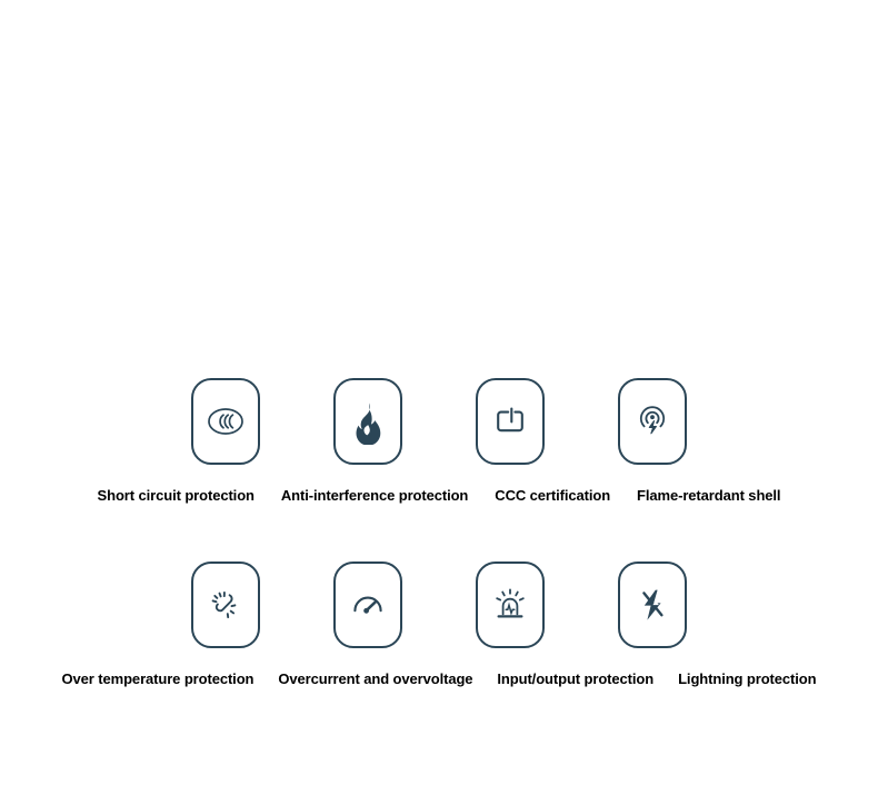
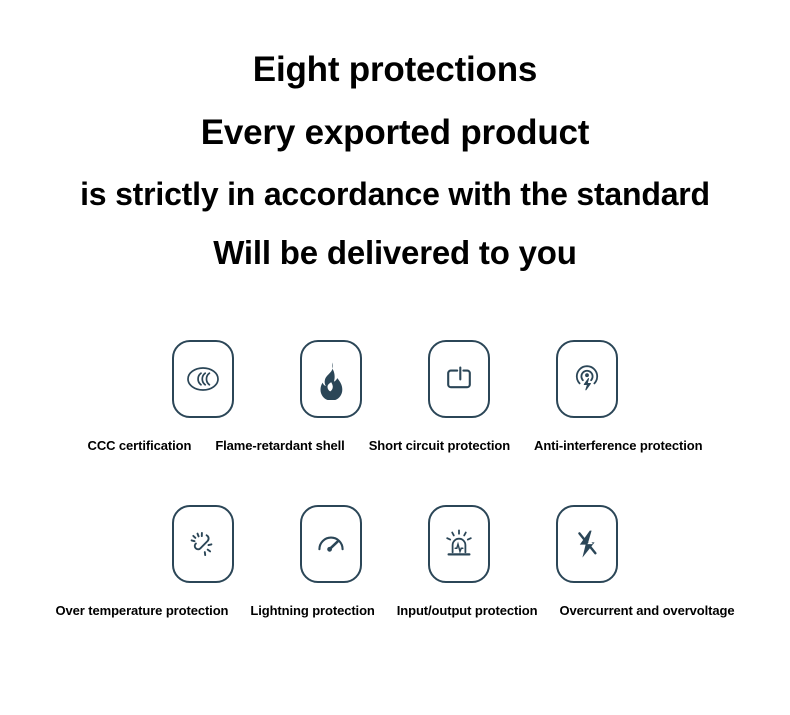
+ Eight protections
+ Every exported product
+ is strictly in accordance with the standard
+ Will be delivered to you
- Short circuit protection
+ CCC certification
- Anti-interference protection
+ Flame-retardant shell
- CCC certification
+ Short circuit protection
- Flame-retardant shell
+ Anti-interference protection
  Over temperature protection
- Overcurrent and overvoltage
+ Lightning protection
  Input/output protection
- Lightning protection
+ Overcurrent and overvoltage
